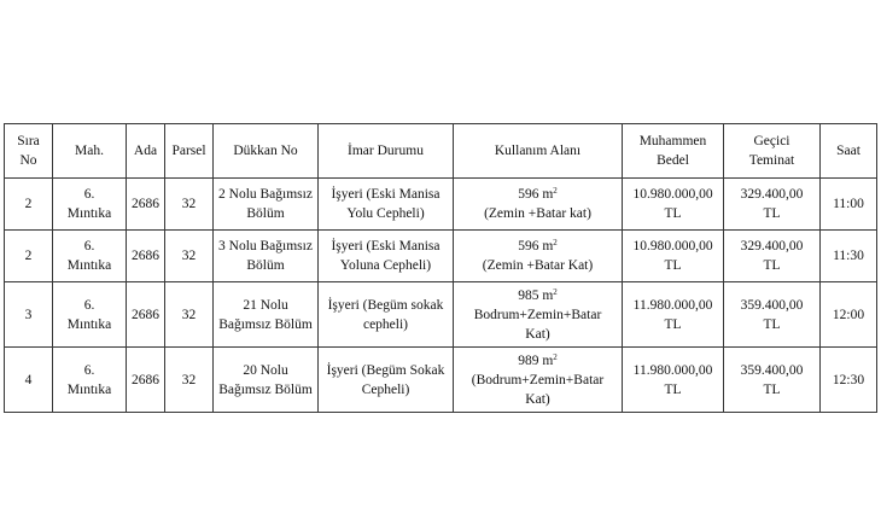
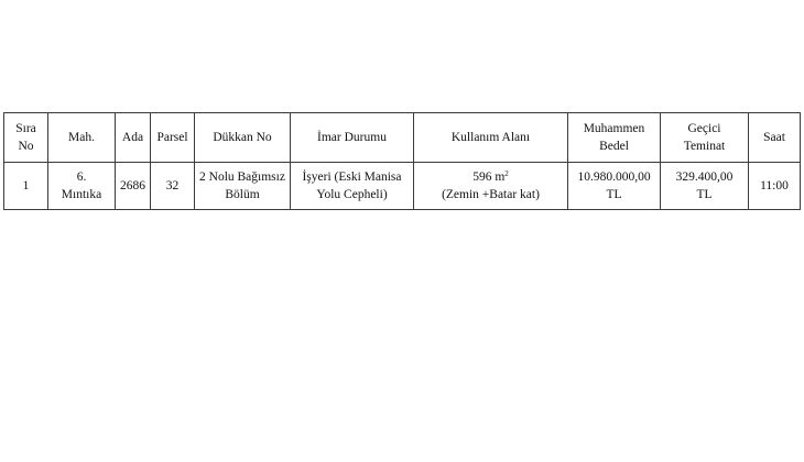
  SıraNo	Mah.	Ada	Parsel	Dükkan No	İmar Durumu	Kullanım Alanı	MuhammenBedel	GeçiciTeminat	Saat
- 2	6.Mıntıka	2686	32	2 Nolu BağımsızBölüm	İşyeri (Eski ManisaYolu Cepheli)	596 m2(Zemin +Batar kat)	10.980.000,00TL	329.400,00TL	11:00
+ 1	6.Mıntıka	2686	32	2 Nolu BağımsızBölüm	İşyeri (Eski ManisaYolu Cepheli)	596 m2(Zemin +Batar kat)	10.980.000,00TL	329.400,00TL	11:00
- 2	6.Mıntıka	2686	32	3 Nolu BağımsızBölüm	İşyeri (Eski ManisaYoluna Cepheli)	596 m2(Zemin +Batar Kat)	10.980.000,00TL	329.400,00TL	11:30
- 3	6.Mıntıka	2686	32	21 NoluBağımsız Bölüm	İşyeri (Begüm sokakcepheli)	985 m2Bodrum+Zemin+BatarKat)	11.980.000,00TL	359.400,00TL	12:00
- 4	6.Mıntıka	2686	32	20 NoluBağımsız Bölüm	İşyeri (Begüm SokakCepheli)	989 m2(Bodrum+Zemin+BatarKat)	11.980.000,00TL	359.400,00TL	12:30
